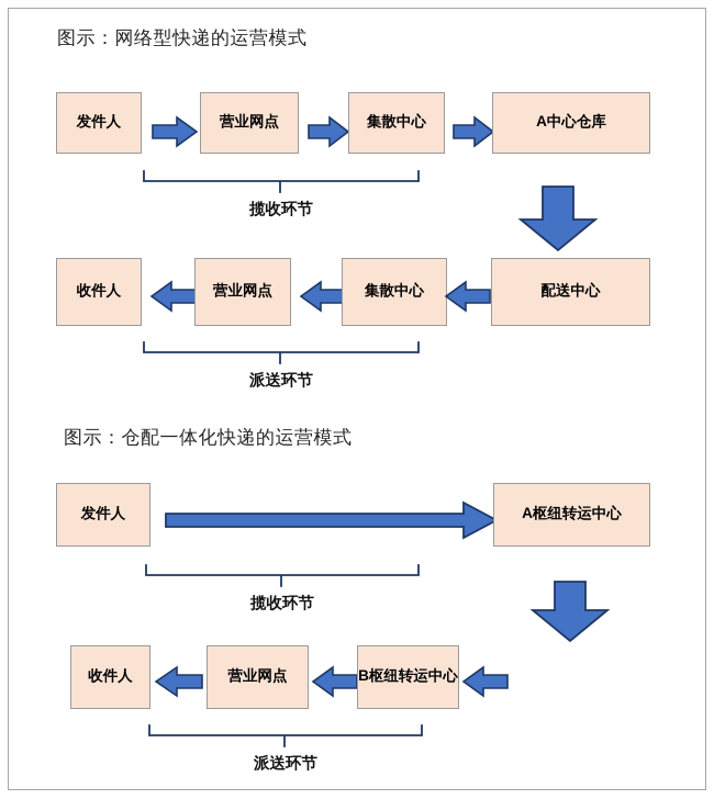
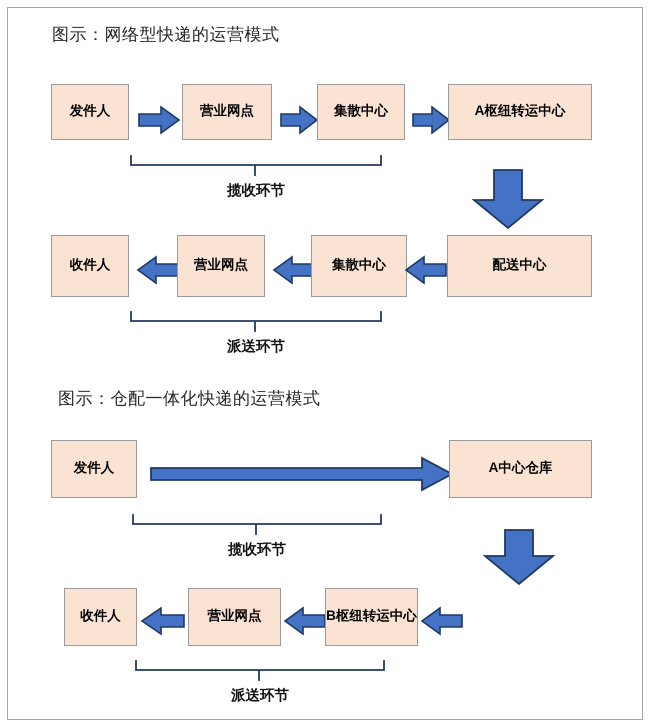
  图示：网络型快递的运营模式
  发件人
  营业网点
  集散中心
- A中心仓库
+ A枢纽转运中心
  揽收环节
  收件人
  营业网点
  集散中心
  配送中心
  派送环节
  图示：仓配一体化快递的运营模式
  发件人
- A枢纽转运中心
+ A中心仓库
  揽收环节
  收件人
  营业网点
  B枢纽转运中心
  派送环节
